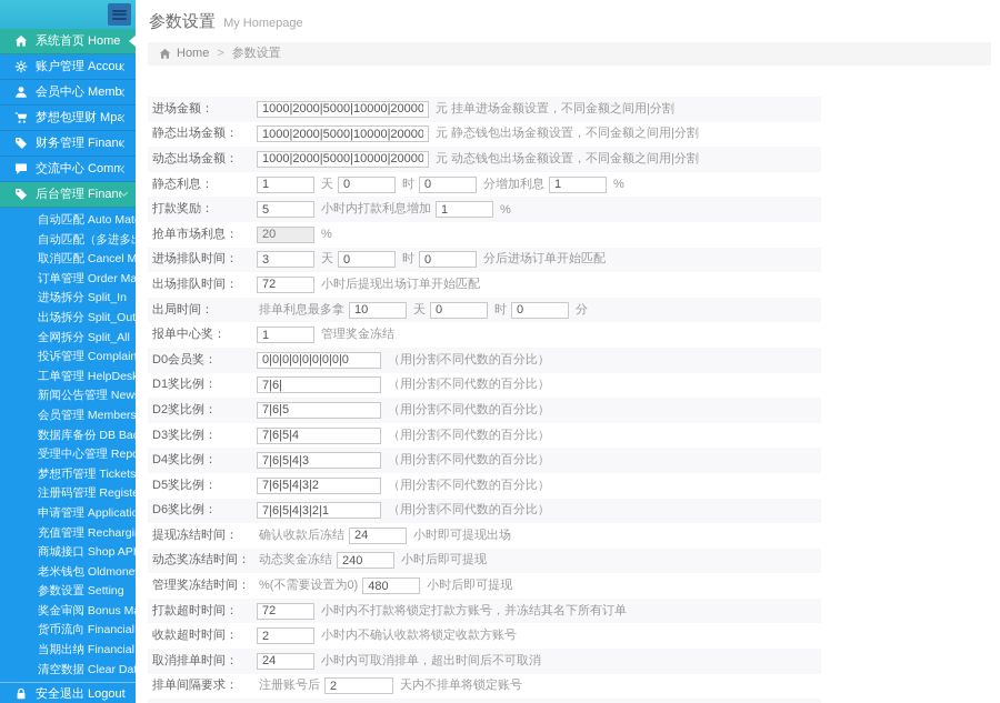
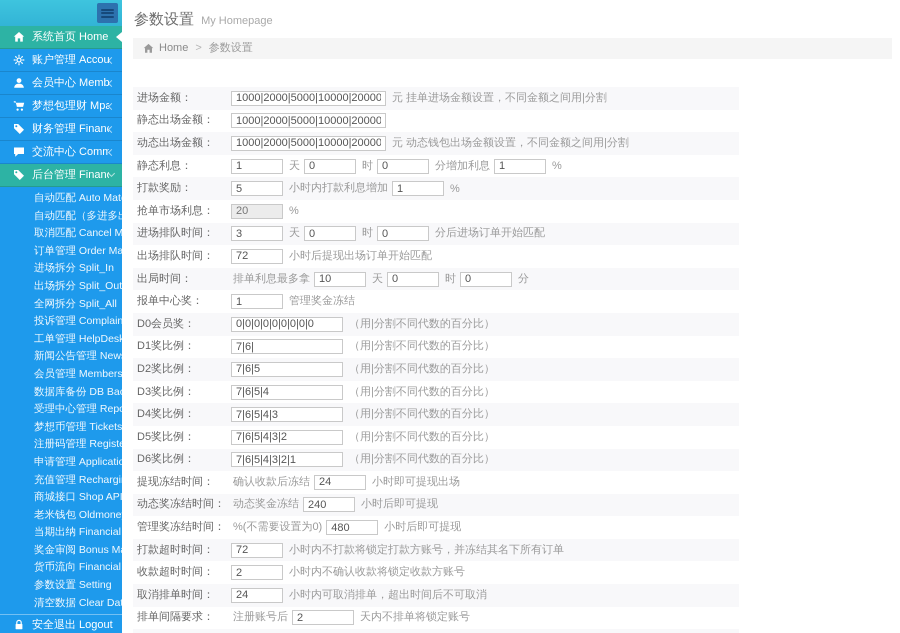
  系统首页 Home
  账户管理 Accou
  会员中心 Memb
  自动匹配 Auto Mat
  自动匹配（多进多
  取消匹配 Cancel M
  订单管理 Order Ma
  进场拆分 Split_In
  出场拆分 Split_Out
  全网拆分 Split_All
  投诉管理 Complain
  工单管理 HelpDes
  会员管理 Members
  梦想币管理 Tickets
  申请管理 Applicati
  充值管理 Rechargi
  商城接口 Shop AP
  老米钱包 Oldmone
- 参数设置 Setting
+ 当期出纳 Financial
  货币流向 Financial
- 当期出纳 Financial
+ 参数设置 Setting
  清空数据 Clear Da
  安全退出 Logout
  参数设置 My Homepage
  Home
  >
  参数设置
  进场金额：
  1000|2000|5000|10000|20000
  元 挂单进场金额设置，不同金额之间用|分割
  静态出场金额：
  1000|2000|5000|10000|20000
- 元 静态钱包出场金额设置，不同金额之间用|分割
  动态出场金额：
  1000|2000|5000|10000|20000
  元 动态钱包出场金额设置，不同金额之间用|分割
  静态利息：
  1
  天
  0
  时
  0
  分增加利息
  1
  %
  打款奖励：
  5
  小时内打款利息增加
  1
  %
  抢单市场利息：
  20
  %
  进场排队时间：
  3
  天
  0
  时
  0
  分后进场订单开始匹配
  出场排队时间：
  72
  小时后提现出场订单开始匹配
  出局时间：
  排单利息最多拿
  10
  天
  0
  时
  0
  分
  报单中心奖：
  1
  管理奖金冻结
  D0会员奖：
  0|0|0|0|0|0|0|0|0
  （用|分割不同代数的百分比）
  D1奖比例：
  7|6|
  （用|分割不同代数的百分比）
  D2奖比例：
  7|6|5
  （用|分割不同代数的百分比）
  D3奖比例：
  7|6|5|4
  （用|分割不同代数的百分比）
  D4奖比例：
  7|6|5|4|3
  （用|分割不同代数的百分比）
  D5奖比例：
  7|6|5|4|3|2
  （用|分割不同代数的百分比）
  D6奖比例：
  7|6|5|4|3|2|1
  （用|分割不同代数的百分比）
  提现冻结时间：
  确认收款后冻结
  24
  小时即可提现出场
  动态奖冻结时间：
  动态奖金冻结
  240
  小时后即可提现
  管理奖冻结时间：
  %(不需要设置为0)
  480
  小时后即可提现
  打款超时时间：
  72
  小时内不打款将锁定打款方账号，并冻结其名下所有订单
  收款超时时间：
  2
  小时内不确认收款将锁定收款方账号
  取消排单时间：
  24
  小时内可取消排单，超出时间后不可取消
  排单间隔要求：
  注册账号后
  2
  天内不排单将锁定账号
